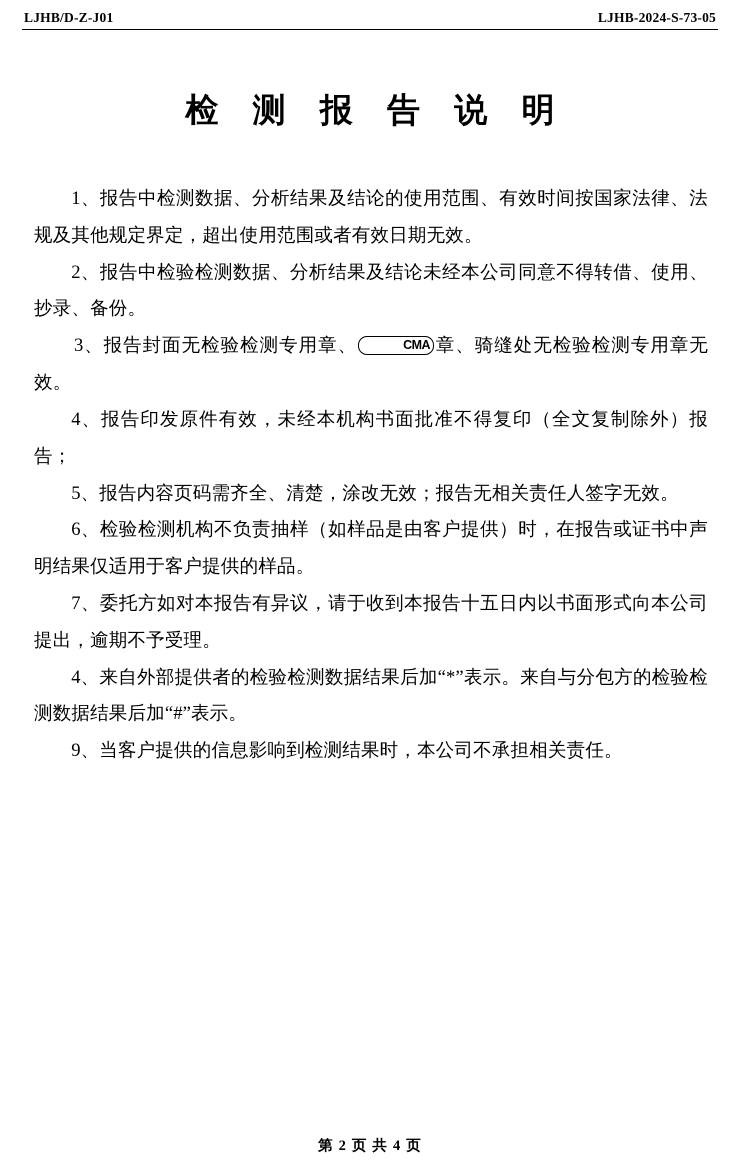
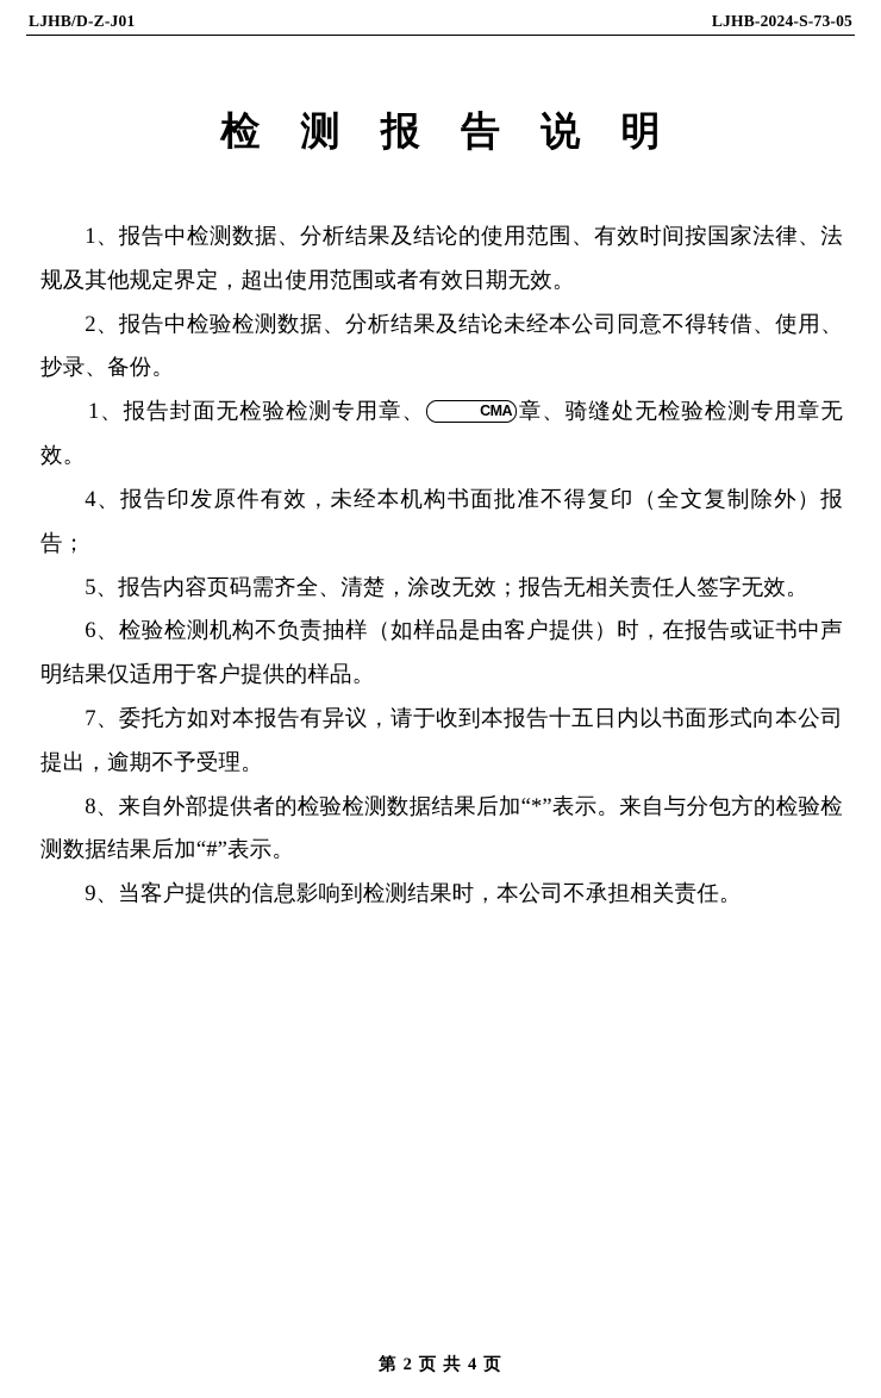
  LJHB/D-Z-J01
  LJHB-2024-S-73-05
  检 测 报 告 说 明
  1、报告中检测数据、分析结果及结论的使用范围、有效时间按国家法律、法规及其他规定界定，超出使用范围或者有效日期无效。
  2、报告中检验检测数据、分析结果及结论未经本公司同意不得转借、使用、抄录、备份。
- 3、报告封面无检验检测专用章、 CMA 章、骑缝处无检验检测专用章无效。
+ 1、报告封面无检验检测专用章、 CMA 章、骑缝处无检验检测专用章无效。
  4、报告印发原件有效，未经本机构书面批准不得复印（全文复制除外）报告；
  5、报告内容页码需齐全、清楚，涂改无效；报告无相关责任人签字无效。
  6、检验检测机构不负责抽样（如样品是由客户提供）时，在报告或证书中声明结果仅适用于客户提供的样品。
  7、委托方如对本报告有异议，请于收到本报告十五日内以书面形式向本公司提出，逾期不予受理。
- 4、来自外部提供者的检验检测数据结果后加“*”表示。来自与分包方的检验检测数据结果后加“#”表示。
+ 8、来自外部提供者的检验检测数据结果后加“*”表示。来自与分包方的检验检测数据结果后加“#”表示。
  9、当客户提供的信息影响到检测结果时，本公司不承担相关责任。
  第 2 页 共 4 页
